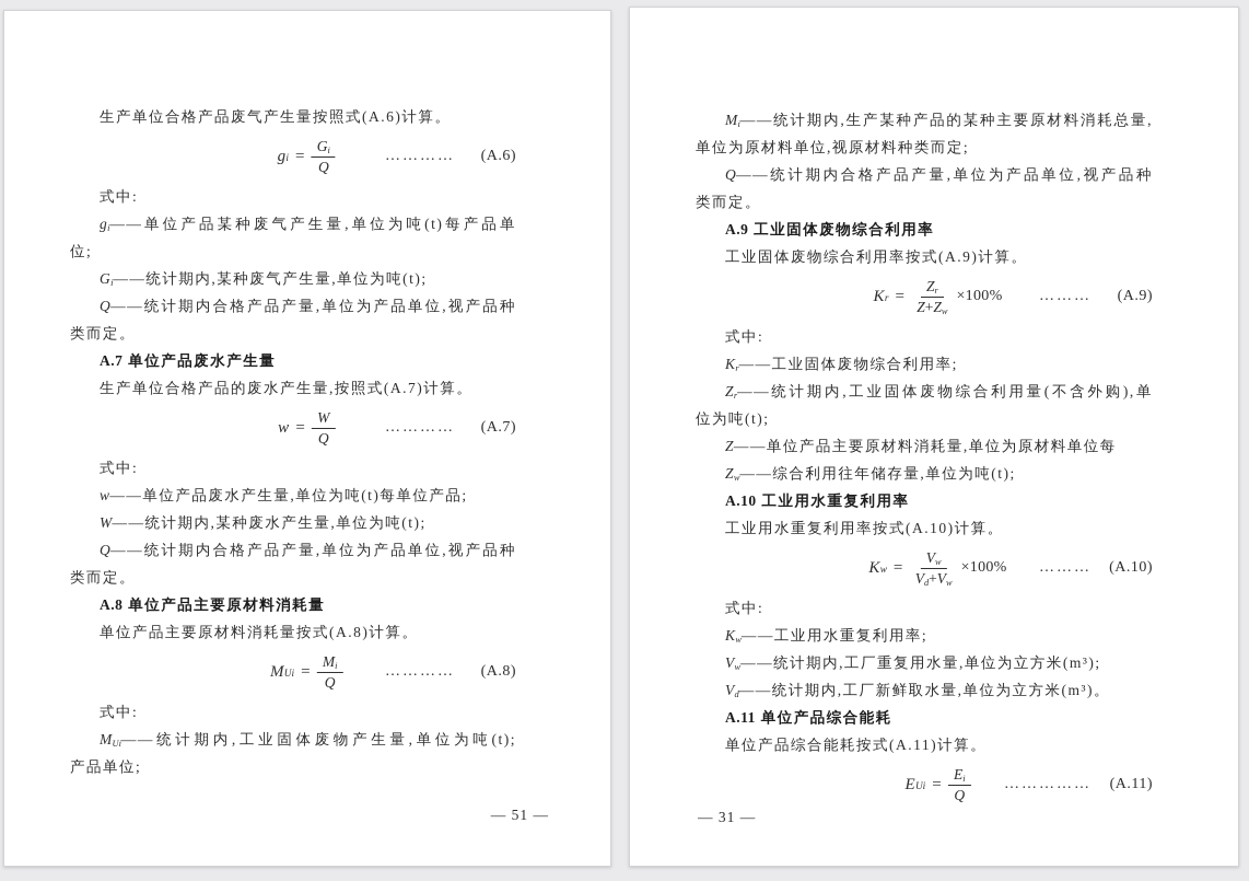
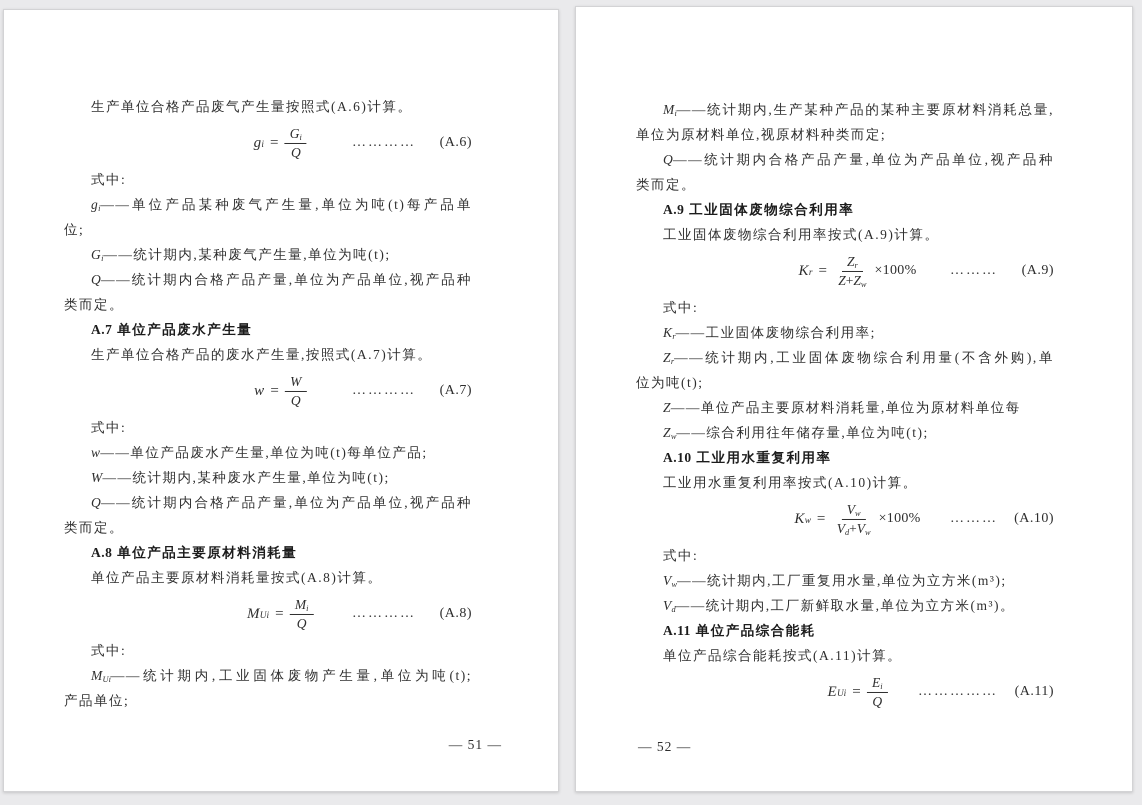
  生产单位合格产品废气产生量按照式(A.6)计算。
  g
  i
  =
  Gi
  Q
  …………
  (A.6)
  式中:
  gi——单位产品某种废气产生量,单位为吨(t)每产品单
  位;
  Gi——统计期内,某种废气产生量,单位为吨(t);
  Q——统计期内合格产品产量,单位为产品单位,视产品种
  类而定。
  A.7 单位产品废水产生量
  生产单位合格产品的废水产生量,按照式(A.7)计算。
  w
  =
  W
  Q
  …………
  (A.7)
  式中:
  w——单位产品废水产生量,单位为吨(t)每单位产品;
  W——统计期内,某种废水产生量,单位为吨(t);
  Q——统计期内合格产品产量,单位为产品单位,视产品种
  类而定。
  A.8 单位产品主要原材料消耗量
  单位产品主要原材料消耗量按式(A.8)计算。
  M
  Ui
  =
  Mi
  Q
  …………
  (A.8)
  式中:
  MUi——统计期内,工业固体废物产生量,单位为吨(t);
  产品单位;
  — 51 —
  Mi——统计期内,生产某种产品的某种主要原材料消耗总量,
  单位为原材料单位,视原材料种类而定;
  Q——统计期内合格产品产量,单位为产品单位,视产品种
  类而定。
  A.9 工业固体废物综合利用率
  工业固体废物综合利用率按式(A.9)计算。
  K
  r
  =
  Zr
  Z+Zw
  ×100%
  ………
  (A.9)
  式中:
  Kr——工业固体废物综合利用率;
  Zr——统计期内,工业固体废物综合利用量(不含外购),单
  位为吨(t);
  Z——单位产品主要原材料消耗量,单位为原材料单位每
  Zw——综合利用往年储存量,单位为吨(t);
  A.10 工业用水重复利用率
  工业用水重复利用率按式(A.10)计算。
  K
  w
  =
  Vw
  Vd+Vw
  ×100%
  ………
  (A.10)
  式中:
- Kw——工业用水重复利用率;
  Vw——统计期内,工厂重复用水量,单位为立方米(m³);
  Vd——统计期内,工厂新鲜取水量,单位为立方米(m³)。
  A.11 单位产品综合能耗
  单位产品综合能耗按式(A.11)计算。
  E
  Ui
  =
  Ei
  Q
  ……………
  (A.11)
- — 31 —
+ — 52 —
